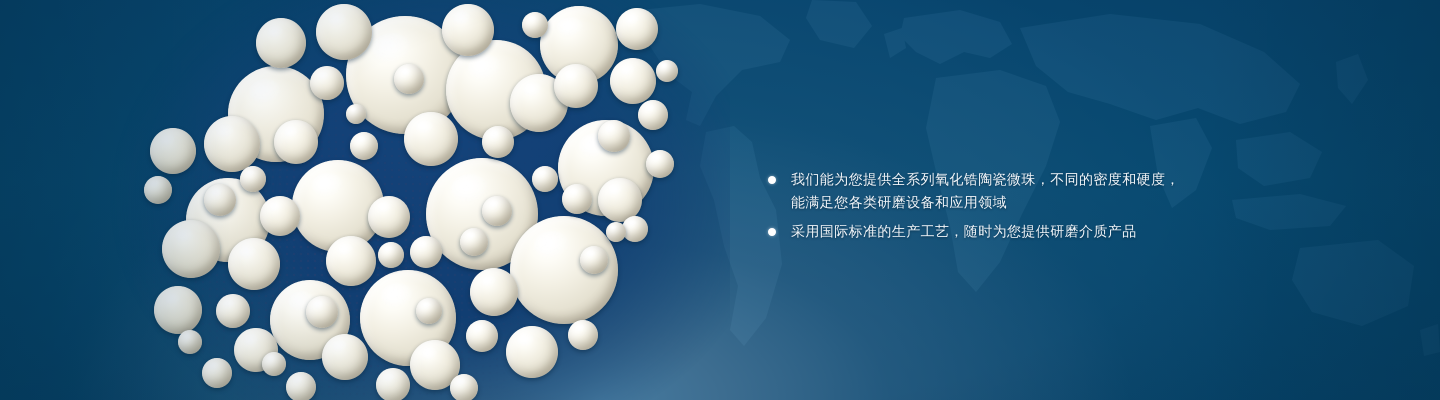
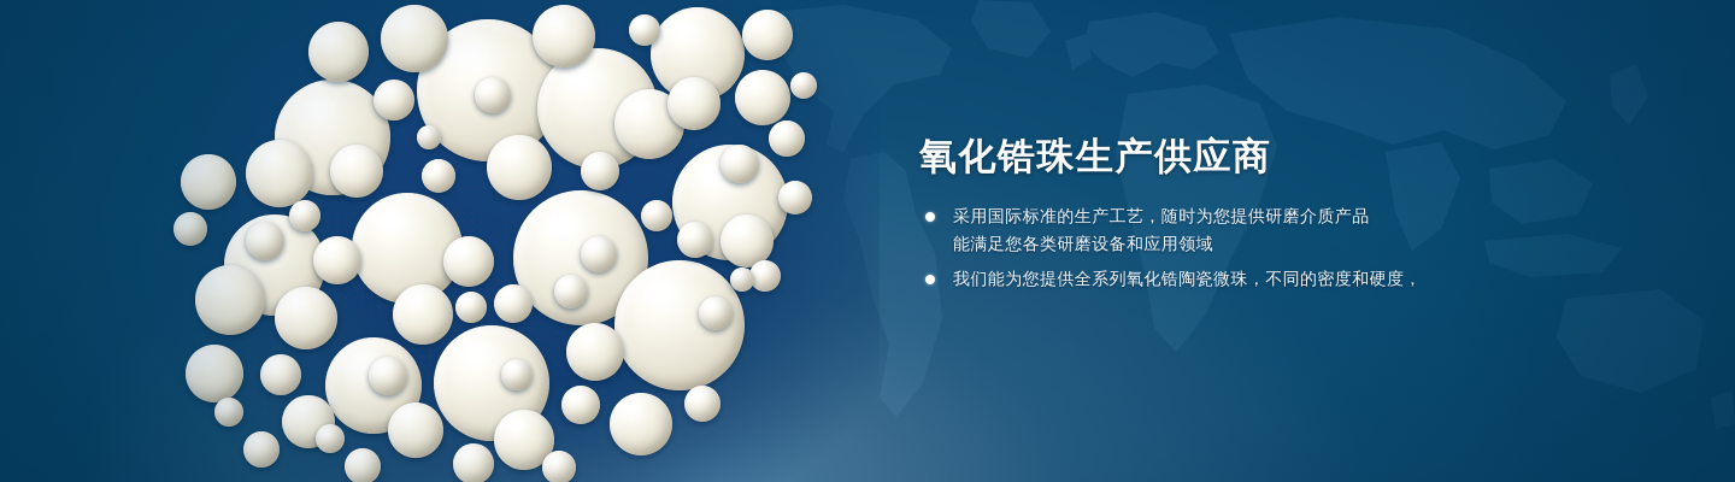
+ 氧化锆珠生产供应商
- 我们能为您提供全系列氧化锆陶瓷微珠，不同的密度和硬度，
+ 采用国际标准的生产工艺，随时为您提供研磨介质产品
  能满足您各类研磨设备和应用领域
- 采用国际标准的生产工艺，随时为您提供研磨介质产品
+ 我们能为您提供全系列氧化锆陶瓷微珠，不同的密度和硬度，
